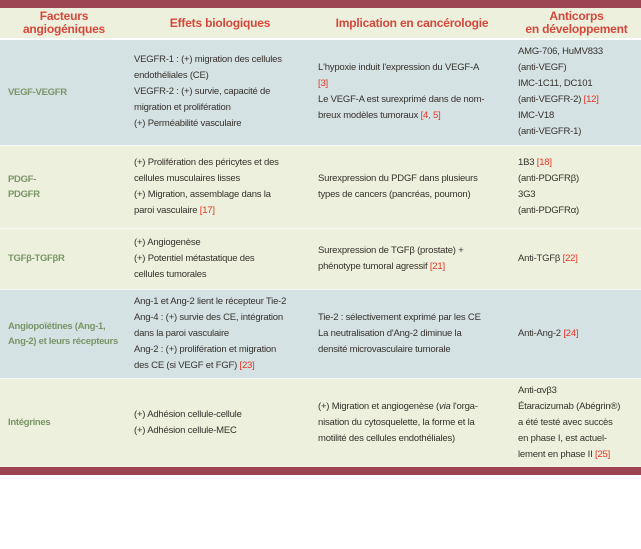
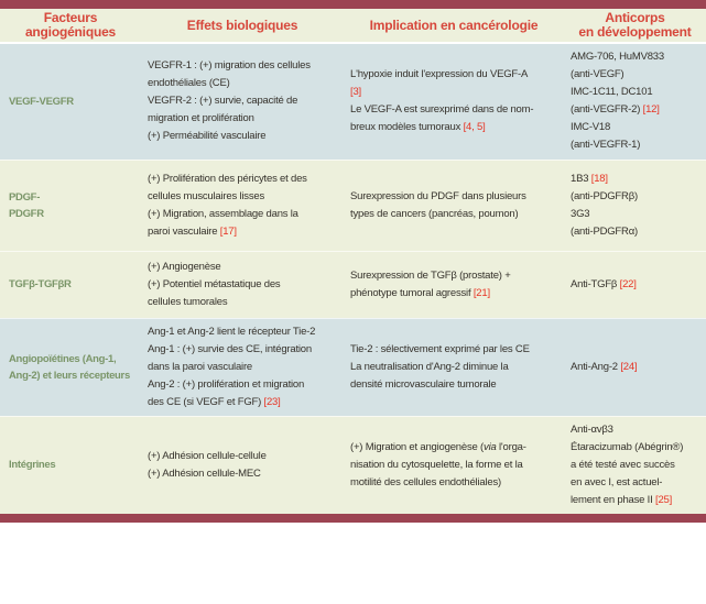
  Facteurs angiogéniques	Effets biologiques	Implication en cancérologie	Anticorps en développement
  VEGF-VEGFR	VEGFR-1 : (+) migration des cellulesendothéliales (CE)VEGFR-2 : (+) survie, capacité demigration et prolifération(+) Perméabilité vasculaire	L'hypoxie induit l'expression du VEGF-A[3]Le VEGF-A est surexprimé dans de nom-breux modèles tumoraux [4, 5]	AMG-706, HuMV833(anti-VEGF)IMC-1C11, DC101(anti-VEGFR-2) [12]IMC-V18(anti-VEGFR-1)
  PDGF- PDGFR	(+) Prolifération des péricytes et descellules musculaires lisses(+) Migration, assemblage dans laparoi vasculaire [17]	Surexpression du PDGF dans plusieurstypes de cancers (pancréas, poumon)	1B3 [18](anti-PDGFRβ)3G3(anti-PDGFRα)
  TGFβ-TGFβR	(+) Angiogenèse(+) Potentiel métastatique descellules tumorales	Surexpression de TGFβ (prostate) +phénotype tumoral agressif [21]	Anti-TGFβ [22]
- Angiopoïétines (Ang-1, Ang-2) et leurs récepteurs	Ang-1 et Ang-2 lient le récepteur Tie-2Ang-4 : (+) survie des CE, intégrationdans la paroi vasculaireAng-2 : (+) prolifération et migrationdes CE (si VEGF et FGF) [23]	Tie-2 : sélectivement exprimé par les CELa neutralisation d'Ang-2 diminue ladensité microvasculaire tumorale	Anti-Ang-2 [24]
+ Angiopoïétines (Ang-1, Ang-2) et leurs récepteurs	Ang-1 et Ang-2 lient le récepteur Tie-2Ang-1 : (+) survie des CE, intégrationdans la paroi vasculaireAng-2 : (+) prolifération et migrationdes CE (si VEGF et FGF) [23]	Tie-2 : sélectivement exprimé par les CELa neutralisation d'Ang-2 diminue ladensité microvasculaire tumorale	Anti-Ang-2 [24]
- Intégrines	(+) Adhésion cellule-cellule(+) Adhésion cellule-MEC	(+) Migration et angiogenèse (via l'orga-nisation du cytosquelette, la forme et lamotilité des cellules endothéliales)	Anti-αvβ3Étaracizumab (Abégrin®)a été testé avec succèsen phase I, est actuel-lement en phase II [25]
+ Intégrines	(+) Adhésion cellule-cellule(+) Adhésion cellule-MEC	(+) Migration et angiogenèse (via l'orga-nisation du cytosquelette, la forme et lamotilité des cellules endothéliales)	Anti-αvβ3Étaracizumab (Abégrin®)a été testé avec succèsen avec I, est actuel-lement en phase II [25]
